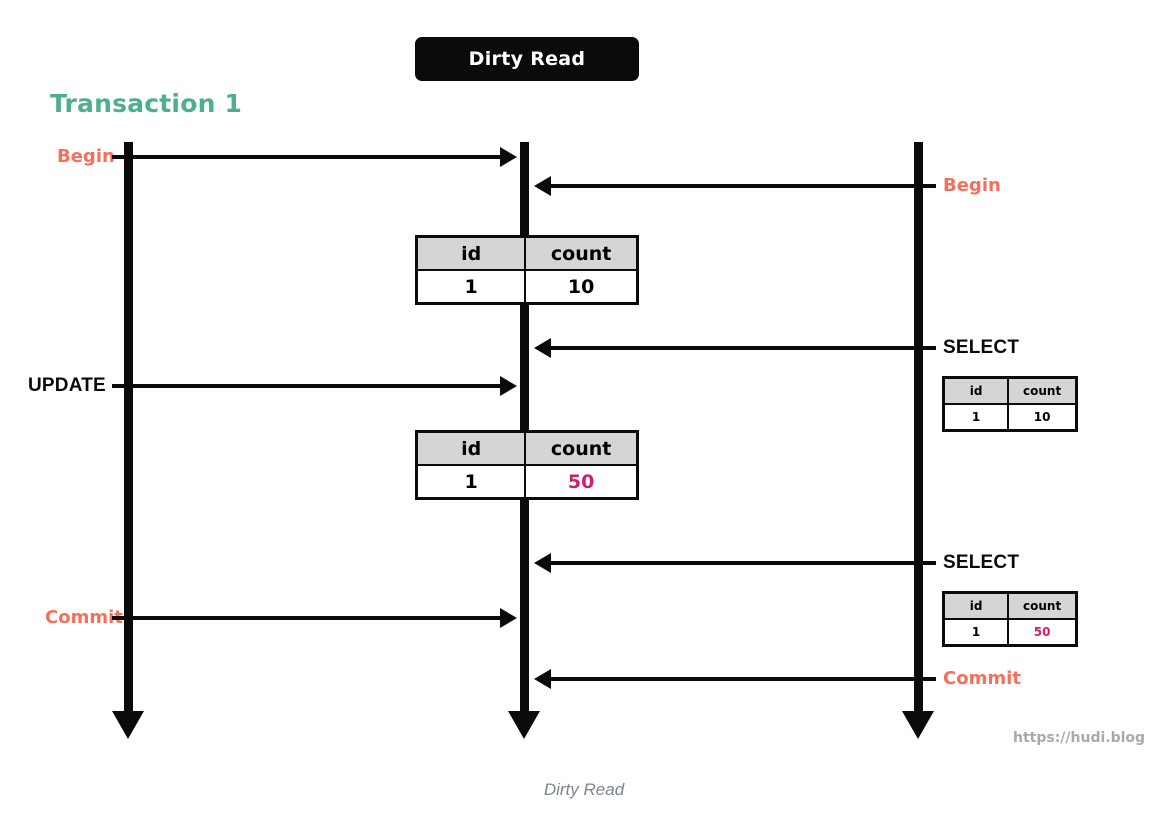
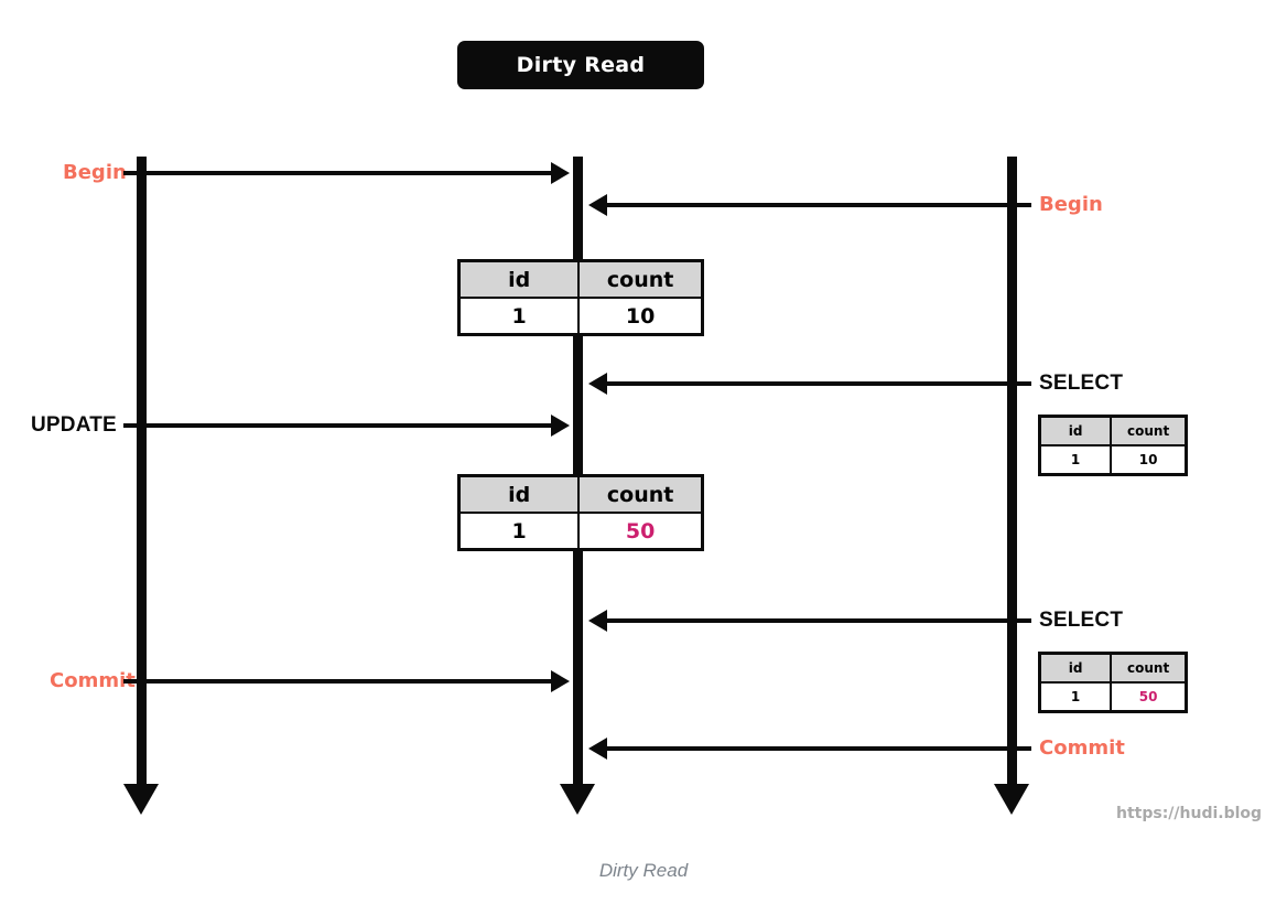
  Dirty Read
- Transaction 1
  Begin
  Begin
  id	count
  1	10
  SELECT
  UPDATE
  id	count
  1	10
  id	count
  1	50
  SELECT
  id	count
  1	50
  Commit
  https://hudi.blog
  Dirty Read
